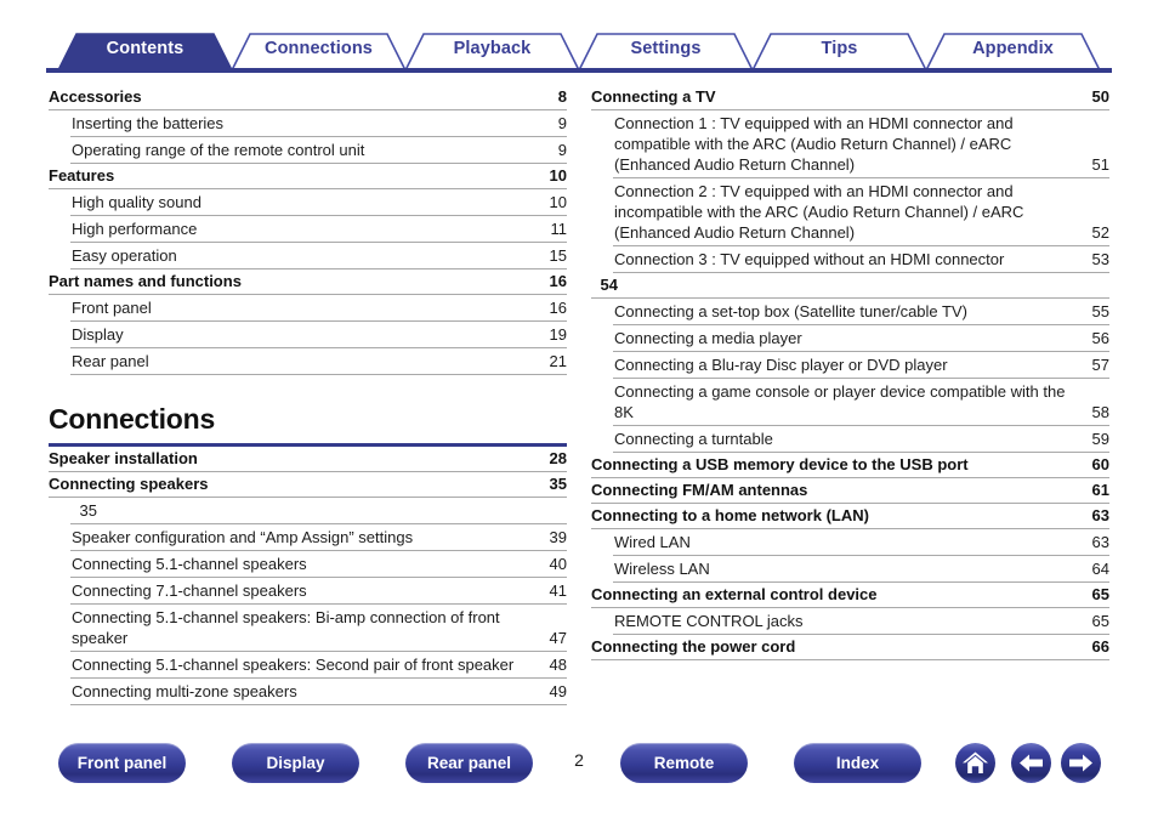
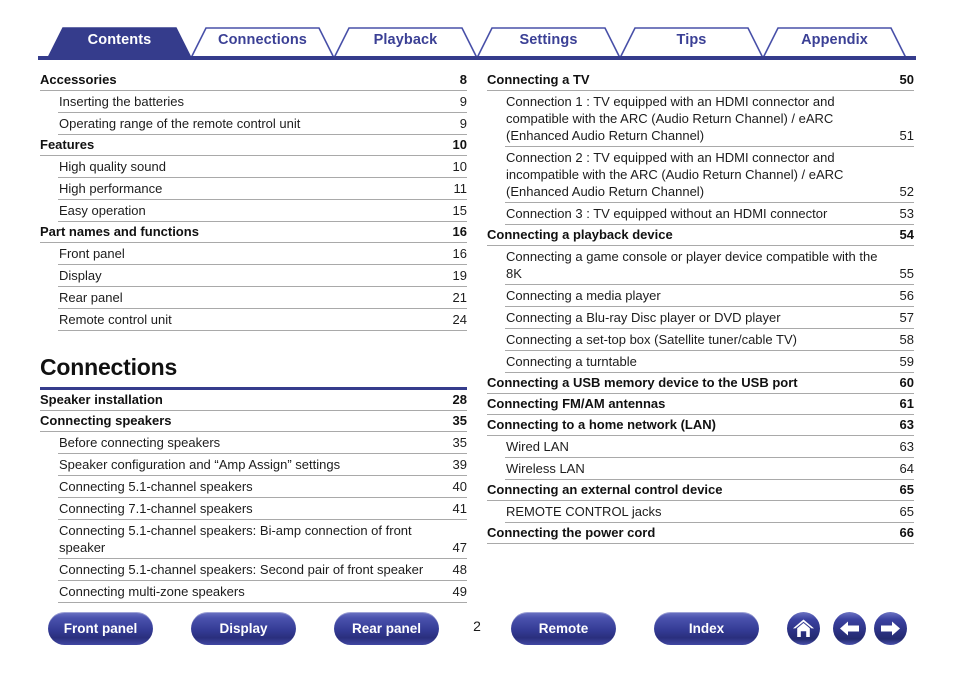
  Contents
  Connections
  Playback
  Settings
  Tips
  Appendix
  Accessories
  8
  Inserting the batteries
  9
  Operating range of the remote control unit
  9
  Features
  10
  High quality sound
  10
  High performance
  11
  Easy operation
  15
  Part names and functions
  16
  Front panel
  16
  Display
  19
  Rear panel
  21
+ Remote control unit
+ 24
  Connections
  Speaker installation
  28
  Connecting speakers
  35
+ Before connecting speakers
  35
  Speaker configuration and “Amp Assign” settings
  39
  Connecting 5.1-channel speakers
  40
  Connecting 7.1-channel speakers
  41
  Connecting 5.1-channel speakers: Bi-amp connection of front speaker
  47
  Connecting 5.1-channel speakers: Second pair of front speaker
  48
  Connecting multi-zone speakers
  49
  Connecting a TV
  50
  Connection 1 : TV equipped with an HDMI connector and compatible with the ARC (Audio Return Channel) / eARC (Enhanced Audio Return Channel)
  51
  Connection 2 : TV equipped with an HDMI connector and incompatible with the ARC (Audio Return Channel) / eARC (Enhanced Audio Return Channel)
  52
  Connection 3 : TV equipped without an HDMI connector
  53
+ Connecting a playback device
  54
- Connecting a set-top box (Satellite tuner/cable TV)
+ Connecting a game console or player device compatible with the 8K
  55
  Connecting a media player
  56
  Connecting a Blu-ray Disc player or DVD player
  57
- Connecting a game console or player device compatible with the 8K
+ Connecting a set-top box (Satellite tuner/cable TV)
  58
  Connecting a turntable
  59
  Connecting a USB memory device to the USB port
  60
  Connecting FM/AM antennas
  61
  Connecting to a home network (LAN)
  63
  Wired LAN
  63
  Wireless LAN
  64
  Connecting an external control device
  65
  REMOTE CONTROL jacks
  65
  Connecting the power cord
  66
  Front panel
  Display
  Rear panel
  2
  Remote
  Index
